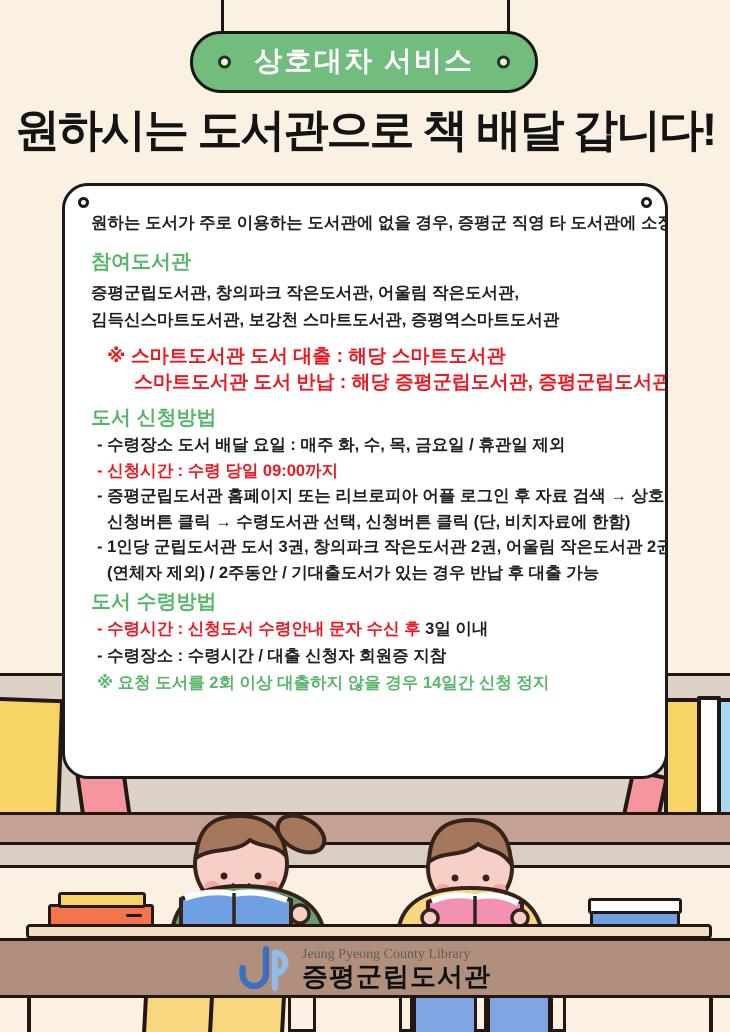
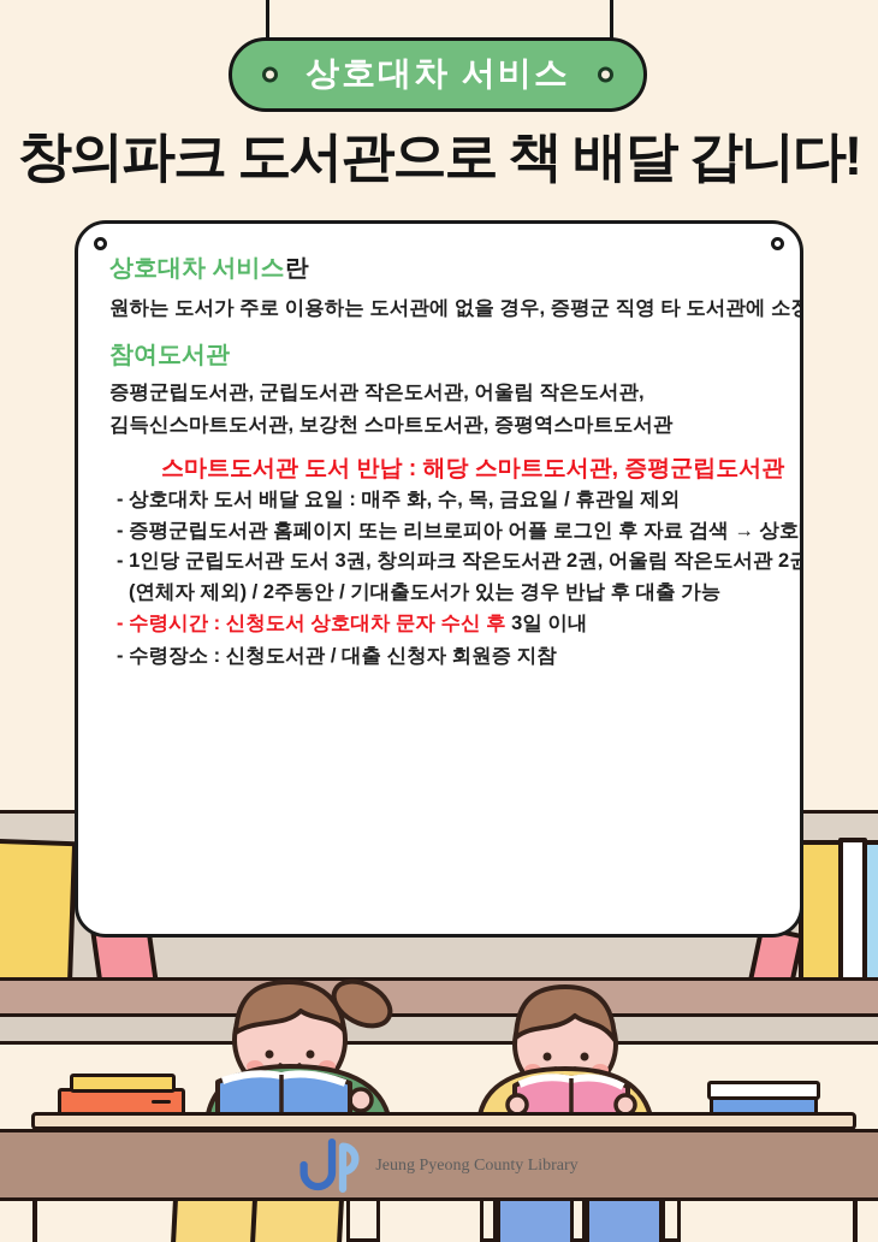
  상호대차 서비스
- 원하시는 도서관으로 책 배달 갑니다!
+ 창의파크 도서관으로 책 배달 갑니다!
+ 상호대차 서비스란
  원하는 도서가 주로 이용하는 도서관에 없을 경우, 증평군 직영 타 도서관에 소
  참여도서관
- 증평군립도서관, 창의파크 작은도서관, 어울림 작은도서관,
+ 증평군립도서관, 군립도서관 작은도서관, 어울림 작은도서관,
  김득신스마트도서관, 보강천 스마트도서관, 증평역스마트도서관
- ※ 스마트도서관 도서 대출 : 해당 스마트도서관
- 스마트도서관 도서 반납 : 해당 증평군립도서관, 증평군립도서관
+ 스마트도서관 도서 반납 : 해당 스마트도서관, 증평군립도서관
- 도서 신청방법
- - 수령장소 도서 배달 요일 : 매주 화, 수, 목, 금요일 / 휴관일 제외
+ - 상호대차 도서 배달 요일 : 매주 화, 수, 목, 금요일 / 휴관일 제외
- - 신청시간 : 수령 당일 09:00까지
  - 증평군립도서관 홈페이지 또는 리브로피아 어플 로그인 후 자료 검색 → 상호
- 신청버튼 클릭 → 수령도서관 선택, 신청버튼 클릭 (단, 비치자료에 한함)
  - 1인당 군립도서관 도서 3권, 창의파크 작은도서관 2권, 어울림 작은도서관 2권
  (연체자 제외) / 2주동안 / 기대출도서가 있는 경우 반납 후 대출 가능
- 도서 수령방법
- - 수령시간 : 신청도서 수령안내 문자 수신 후 3일 이내
+ - 수령시간 : 신청도서 상호대차 문자 수신 후 3일 이내
- - 수령장소 : 수령시간 / 대출 신청자 회원증 지참
+ - 수령장소 : 신청도서관 / 대출 신청자 회원증 지참
- ※ 요청 도서를 2회 이상 대출하지 않을 경우 14일간 신청 정지
  Jeung Pyeong County Library
- 증평군립도서관
